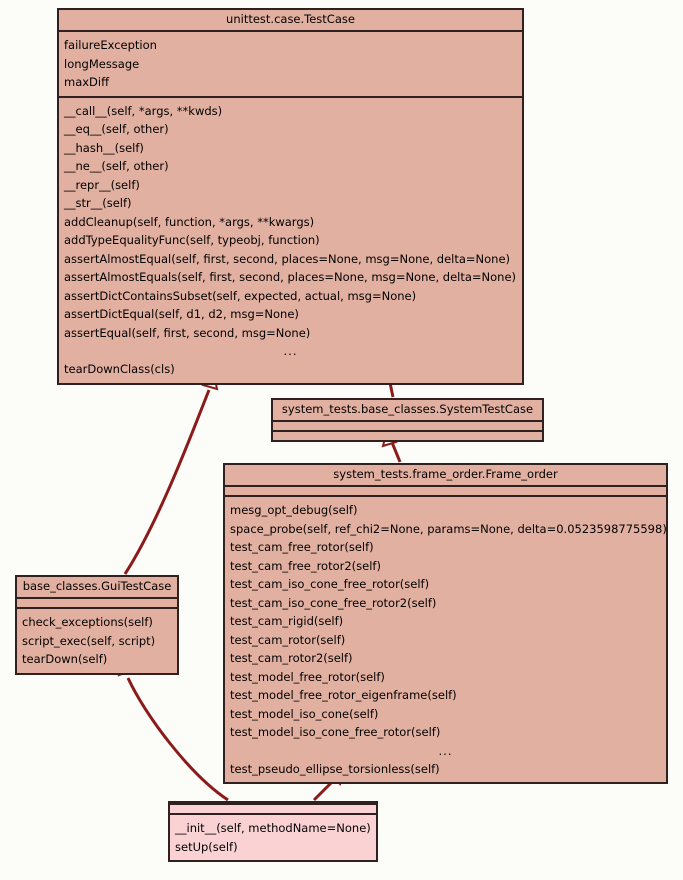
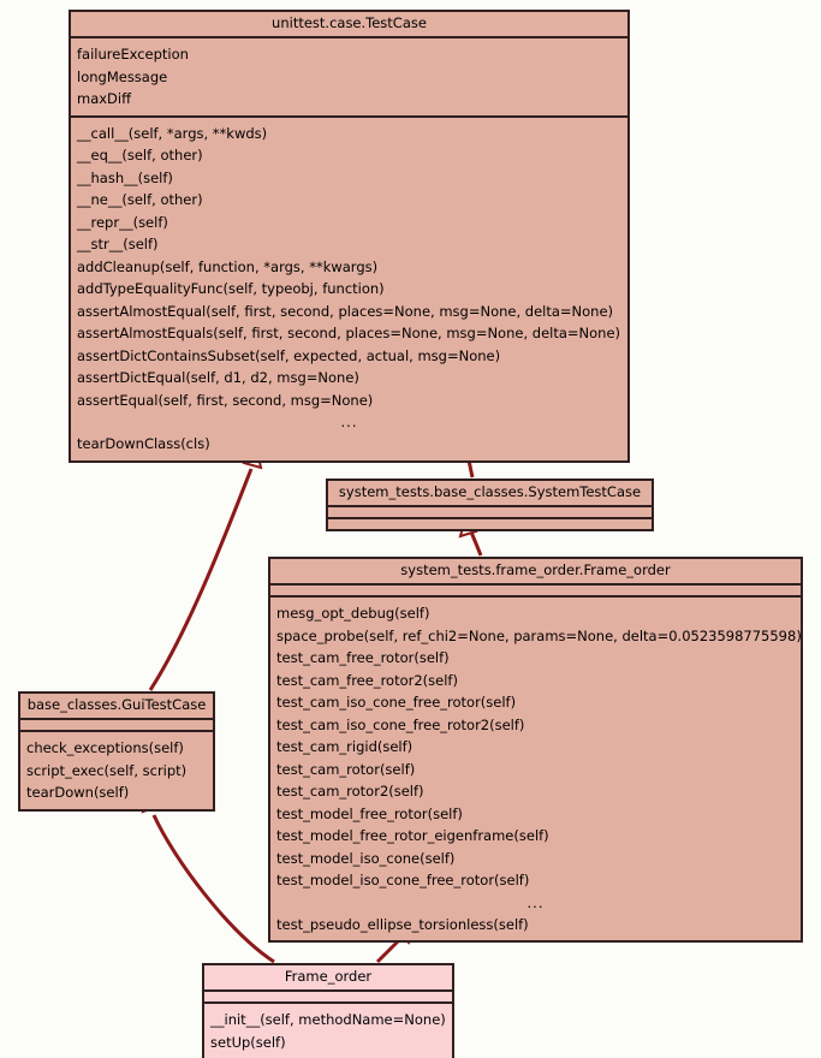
  unittest.case.TestCase
  failureException
  longMessage
  maxDiff
  __call__(self, *args, **kwds)
  __eq__(self, other)
  __hash__(self)
  __ne__(self, other)
  __repr__(self)
  __str__(self)
  addCleanup(self, function, *args, **kwargs)
  addTypeEqualityFunc(self, typeobj, function)
  assertAlmostEqual(self, first, second, places=None, msg=None, delta=None)
  assertAlmostEquals(self, first, second, places=None, msg=None, delta=None)
  assertDictContainsSubset(self, expected, actual, msg=None)
  assertDictEqual(self, d1, d2, msg=None)
  assertEqual(self, first, second, msg=None)
  ...
  tearDownClass(cls)
  system_tests.base_classes.SystemTestCase
  system_tests.frame_order.Frame_order
  mesg_opt_debug(self)
  space_probe(self, ref_chi2=None, params=None, delta=0.0523598775598)
  test_cam_free_rotor(self)
  test_cam_free_rotor2(self)
  test_cam_iso_cone_free_rotor(self)
  test_cam_iso_cone_free_rotor2(self)
  test_cam_rigid(self)
  test_cam_rotor(self)
  test_cam_rotor2(self)
  test_model_free_rotor(self)
  test_model_free_rotor_eigenframe(self)
  test_model_iso_cone(self)
  test_model_iso_cone_free_rotor(self)
  ...
  test_pseudo_ellipse_torsionless(self)
  base_classes.GuiTestCase
  check_exceptions(self)
  script_exec(self, script)
  tearDown(self)
+ Frame_order
  __init__(self, methodName=None)
  setUp(self)
